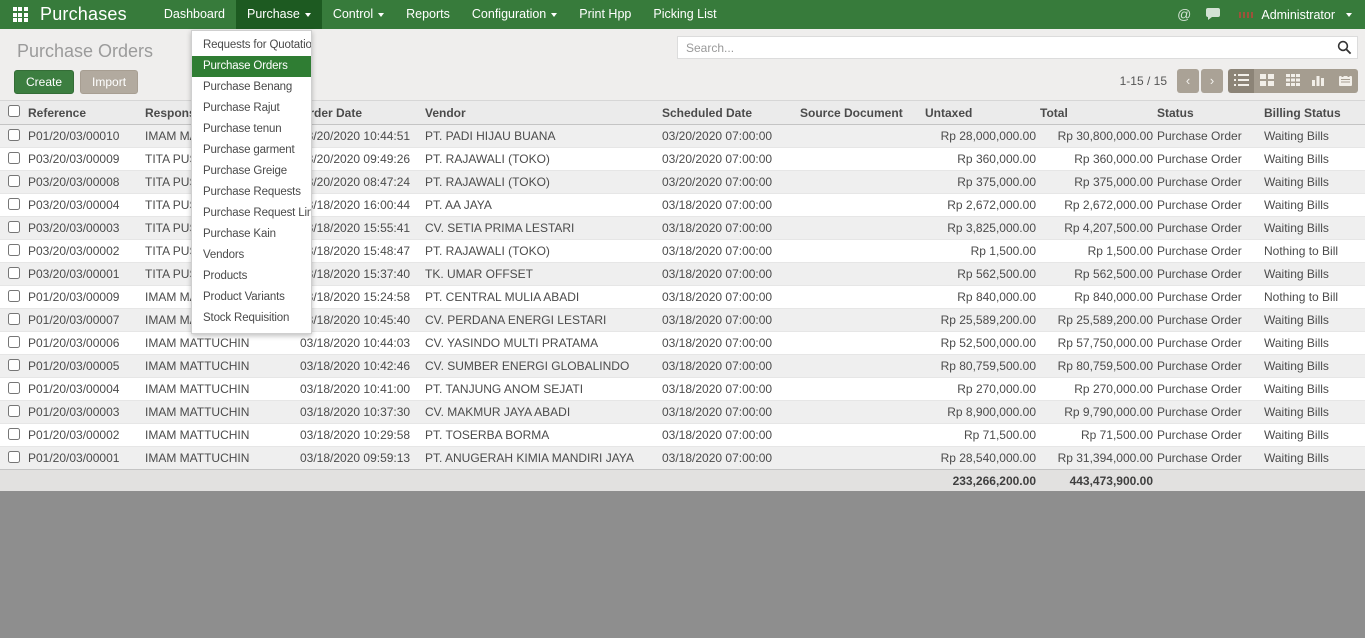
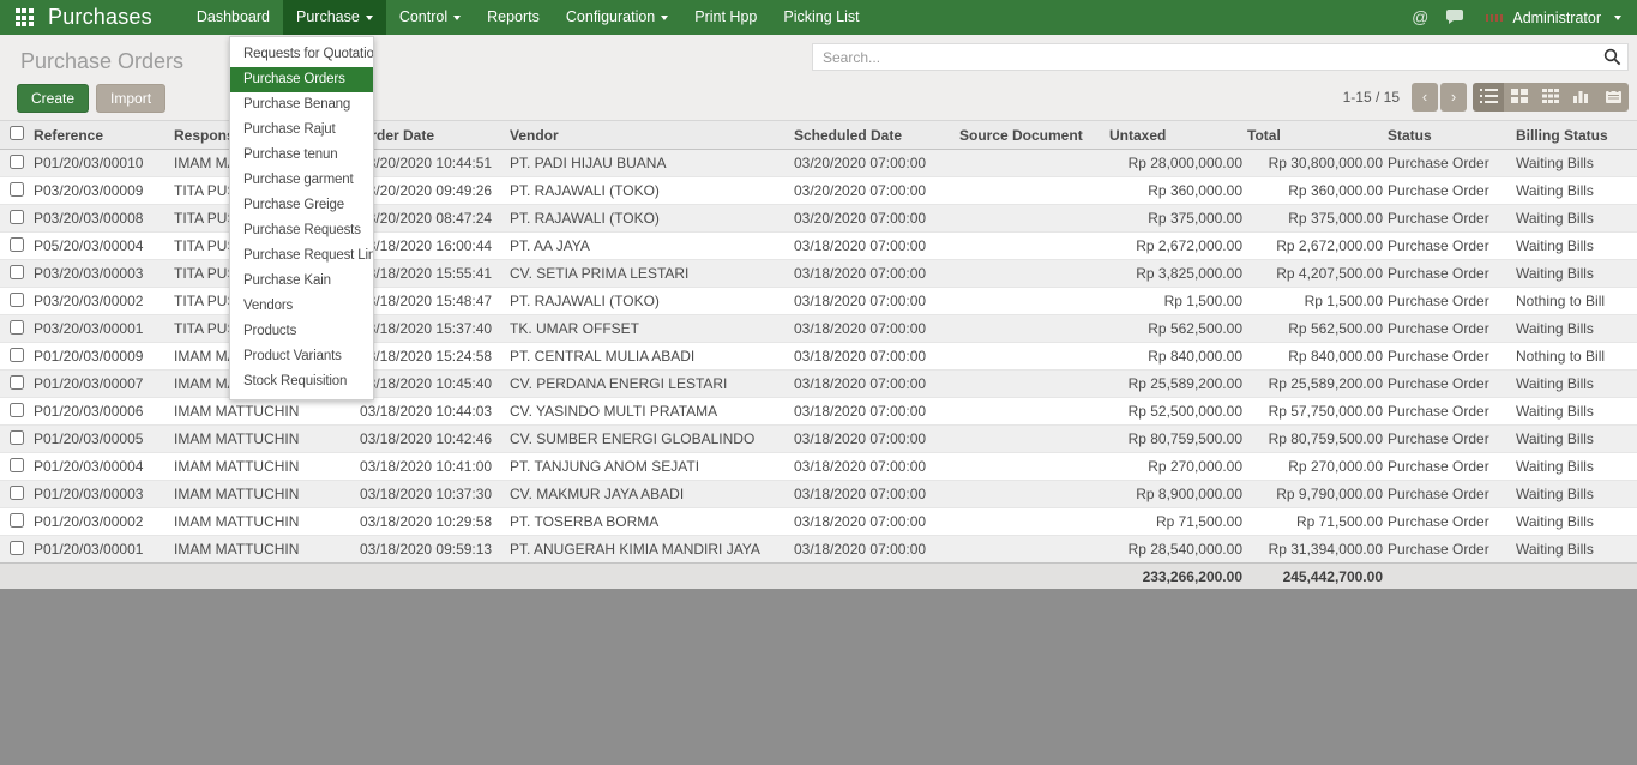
  Purchases
  Dashboard
  Purchase
  Control
  Reports
  Configuration
  Print Hpp
  Picking List
  @
  Administrator
  Purchase Orders
  Create
  Import
  Search...
  1-15 / 15
  ‹
  ›
  	Reference	Respon	der Date	Vendor	Scheduled Date	Source Document	Untaxed	Total	Status	Billing Status
  	P01/20/03/00010	IMAM M	/20/2020 10:44:51	PT. PADI HIJAU BUANA	03/20/2020 07:00:00		Rp 28,000,000.00	Rp 30,800,000.00	Purchase Order	Waiting Bills
  	P03/20/03/00009	TITA PU	/20/2020 09:49:26	PT. RAJAWALI (TOKO)	03/20/2020 07:00:00		Rp 360,000.00	Rp 360,000.00	Purchase Order	Waiting Bills
  	P03/20/03/00008	TITA PU	/20/2020 08:47:24	PT. RAJAWALI (TOKO)	03/20/2020 07:00:00		Rp 375,000.00	Rp 375,000.00	Purchase Order	Waiting Bills
- 	P03/20/03/00004	TITA PU	/18/2020 16:00:44	PT. AA JAYA	03/18/2020 07:00:00		Rp 2,672,000.00	Rp 2,672,000.00	Purchase Order	Waiting Bills
+ 	P05/20/03/00004	TITA PU	/18/2020 16:00:44	PT. AA JAYA	03/18/2020 07:00:00		Rp 2,672,000.00	Rp 2,672,000.00	Purchase Order	Waiting Bills
  	P03/20/03/00003	TITA PU	/18/2020 15:55:41	CV. SETIA PRIMA LESTARI	03/18/2020 07:00:00		Rp 3,825,000.00	Rp 4,207,500.00	Purchase Order	Waiting Bills
  	P03/20/03/00002	TITA PU	/18/2020 15:48:47	PT. RAJAWALI (TOKO)	03/18/2020 07:00:00		Rp 1,500.00	Rp 1,500.00	Purchase Order	Nothing to Bill
  	P03/20/03/00001	TITA PU	/18/2020 15:37:40	TK. UMAR OFFSET	03/18/2020 07:00:00		Rp 562,500.00	Rp 562,500.00	Purchase Order	Waiting Bills
  	P01/20/03/00009	IMAM M	/18/2020 15:24:58	PT. CENTRAL MULIA ABADI	03/18/2020 07:00:00		Rp 840,000.00	Rp 840,000.00	Purchase Order	Nothing to Bill
  	P01/20/03/00007	IMAM M	/18/2020 10:45:40	CV. PERDANA ENERGI LESTARI	03/18/2020 07:00:00		Rp 25,589,200.00	Rp 25,589,200.00	Purchase Order	Waiting Bills
  	P01/20/03/00006	IMAM MATTUCHIN	03/18/2020 10:44:03	CV. YASINDO MULTI PRATAMA	03/18/2020 07:00:00		Rp 52,500,000.00	Rp 57,750,000.00	Purchase Order	Waiting Bills
  	P01/20/03/00005	IMAM MATTUCHIN	03/18/2020 10:42:46	CV. SUMBER ENERGI GLOBALINDO	03/18/2020 07:00:00		Rp 80,759,500.00	Rp 80,759,500.00	Purchase Order	Waiting Bills
  	P01/20/03/00004	IMAM MATTUCHIN	03/18/2020 10:41:00	PT. TANJUNG ANOM SEJATI	03/18/2020 07:00:00		Rp 270,000.00	Rp 270,000.00	Purchase Order	Waiting Bills
  	P01/20/03/00003	IMAM MATTUCHIN	03/18/2020 10:37:30	CV. MAKMUR JAYA ABADI	03/18/2020 07:00:00		Rp 8,900,000.00	Rp 9,790,000.00	Purchase Order	Waiting Bills
  	P01/20/03/00002	IMAM MATTUCHIN	03/18/2020 10:29:58	PT. TOSERBA BORMA	03/18/2020 07:00:00		Rp 71,500.00	Rp 71,500.00	Purchase Order	Waiting Bills
  	P01/20/03/00001	IMAM MATTUCHIN	03/18/2020 09:59:13	PT. ANUGERAH KIMIA MANDIRI JAYA	03/18/2020 07:00:00		Rp 28,540,000.00	Rp 31,394,000.00	Purchase Order	Waiting Bills
- 							233,266,200.00	443,473,900.00
+ 							233,266,200.00	245,442,700.00
  Requests for Quotatio
  Purchase Orders
  Purchase Benang
  Purchase Rajut
  Purchase tenun
  Purchase garment
  Purchase Greige
  Purchase Requests
  Purchase Request Lin
  Purchase Kain
  Vendors
  Products
  Product Variants
  Stock Requisition
